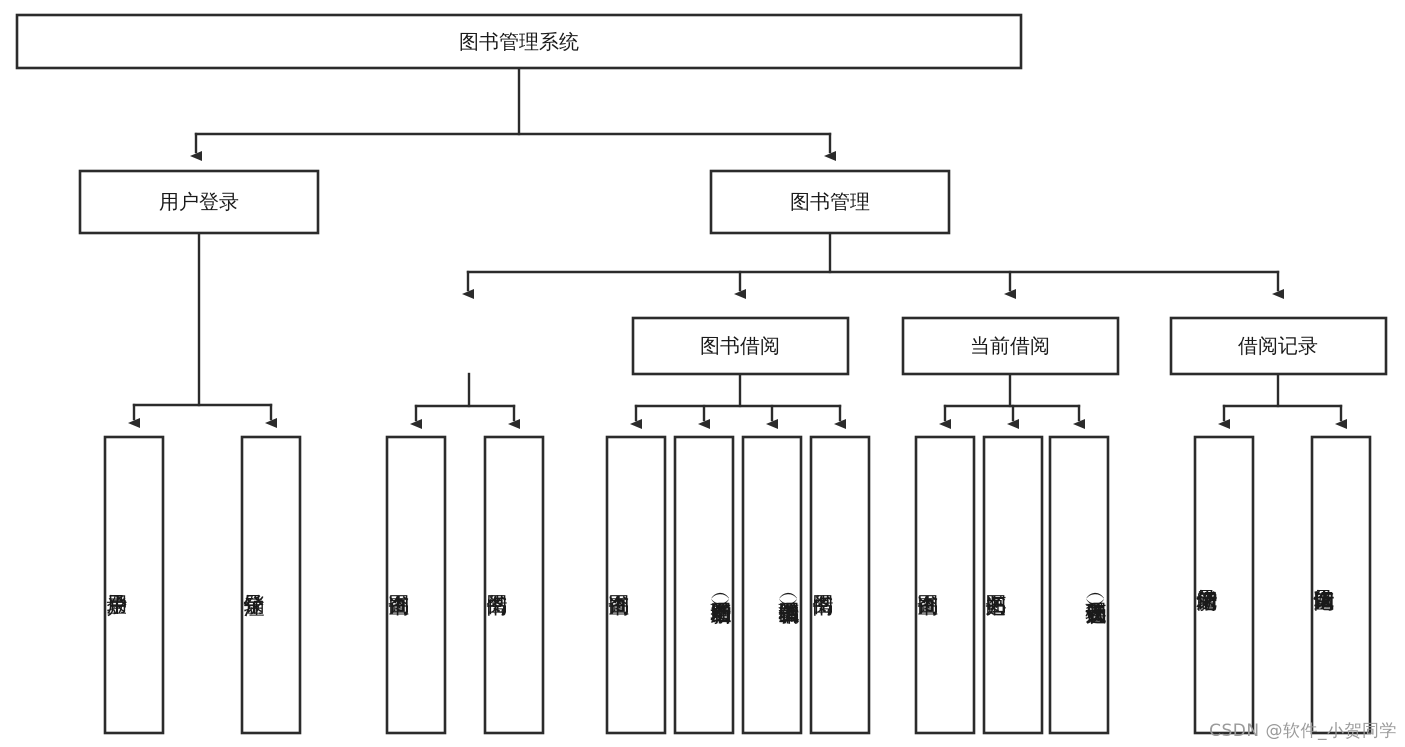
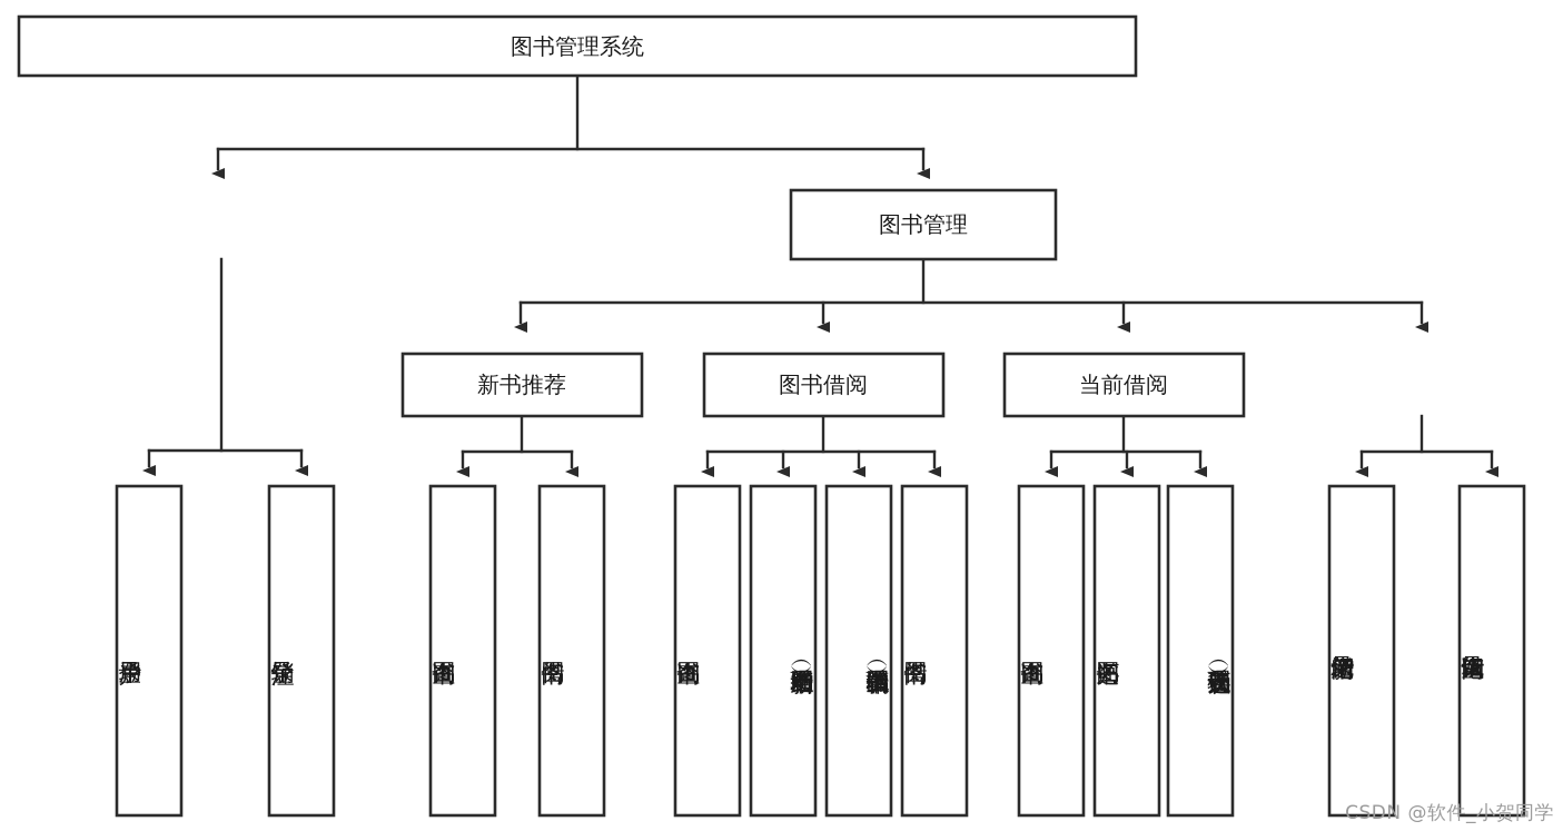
  图书管理系统
- 用户登录
  图书管理
+ 新书推荐
  图书借阅
  当前借阅
- 借阅记录
  CSDN @软件_小贺同学
